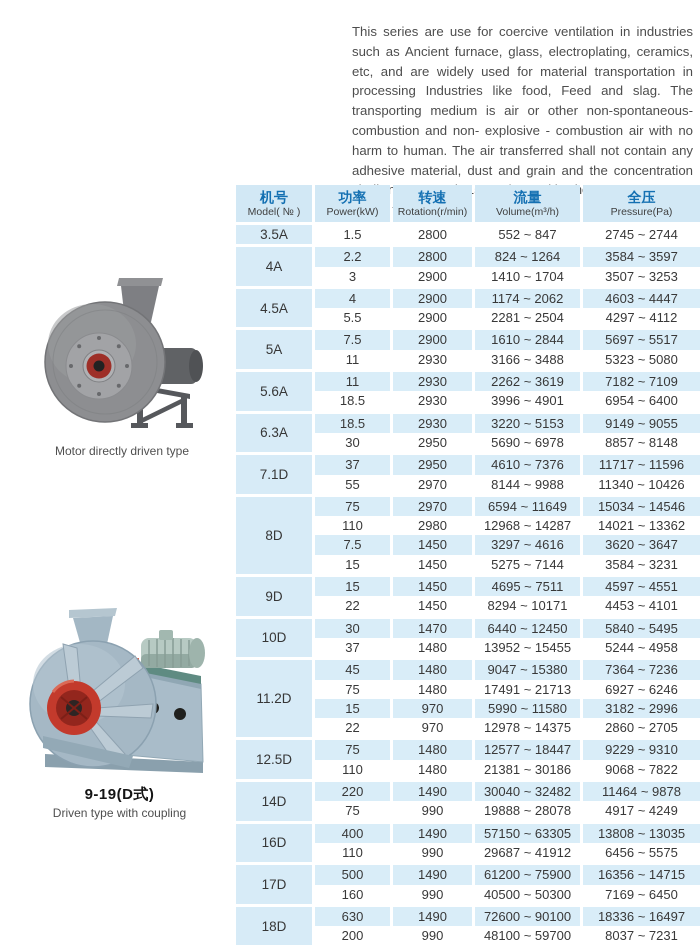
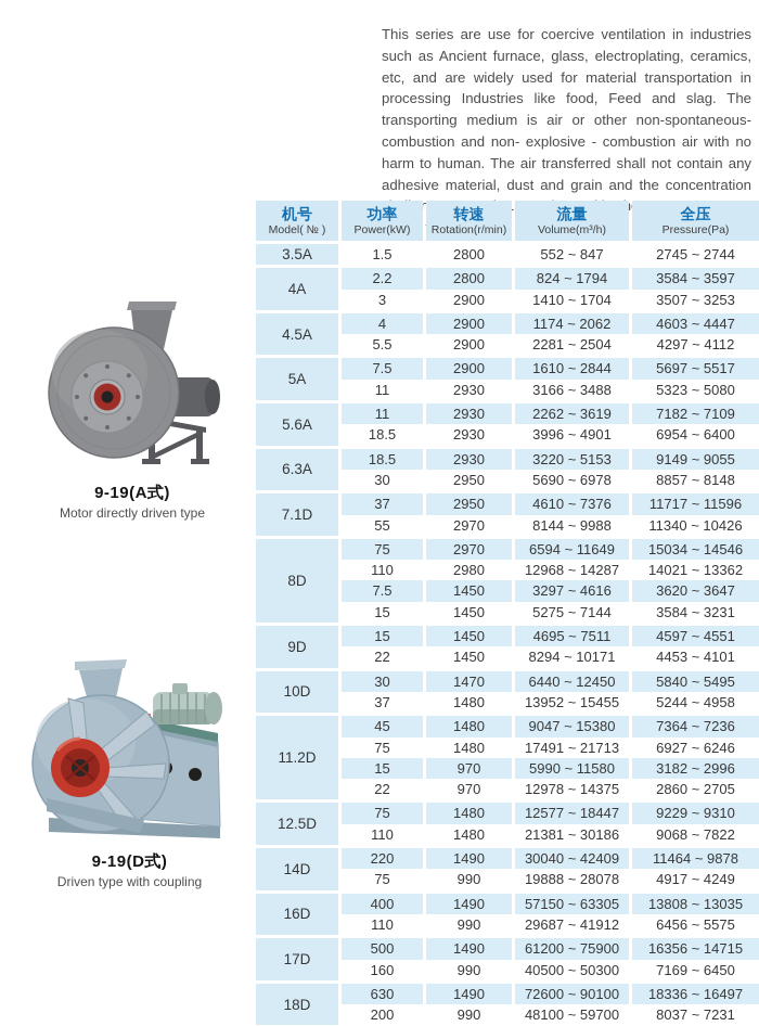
  This series are use for coercive ventilation in industries such as Ancient furnace, glass, electroplating, ceramics, etc, and are widely used for material transportation in processing Industries like food, Feed and slag. The transporting medium is air or other non-spontaneous-combustion and non- explosive - combustion air with no harm to human. The air transferred shall not contain any adhesive material, dust and grain and the concentration n
+ 9-19(A式)
  Motor directly driven type
  9-19(D式)
  Driven type with coupling
  机号
  Model( № )
  功率
  Power(kW)
  转速
  Rotation(r/min)
  流量
  Volume(m³/h)
  全压
  Pressure(Pa)
  3.5A
  1.5
  2800
  552 ~ 847
  2745 ~ 2744
  4A
  2.2
  2800
- 824 ~ 1264
+ 824 ~ 1794
  3584 ~ 3597
  3
  2900
  1410 ~ 1704
  3507 ~ 3253
  4.5A
  4
  2900
  1174 ~ 2062
  4603 ~ 4447
  5.5
  2900
  2281 ~ 2504
  4297 ~ 4112
  5A
  7.5
  2900
  1610 ~ 2844
  5697 ~ 5517
  11
  2930
  3166 ~ 3488
  5323 ~ 5080
  5.6A
  11
  2930
  2262 ~ 3619
  7182 ~ 7109
  18.5
  2930
  3996 ~ 4901
  6954 ~ 6400
  6.3A
  18.5
  2930
  3220 ~ 5153
  9149 ~ 9055
  30
  2950
  5690 ~ 6978
  8857 ~ 8148
  7.1D
  37
  2950
  4610 ~ 7376
  11717 ~ 11596
  55
  2970
  8144 ~ 9988
  11340 ~ 10426
  8D
  75
  2970
  6594 ~ 11649
  15034 ~ 14546
  110
  2980
  12968 ~ 14287
  14021 ~ 13362
  7.5
  1450
  3297 ~ 4616
  3620 ~ 3647
  15
  1450
  5275 ~ 7144
  3584 ~ 3231
  9D
  15
  1450
  4695 ~ 7511
  4597 ~ 4551
  22
  1450
  8294 ~ 10171
  4453 ~ 4101
  10D
  30
  1470
  6440 ~ 12450
  5840 ~ 5495
  37
  1480
  13952 ~ 15455
  5244 ~ 4958
  11.2D
  45
  1480
  9047 ~ 15380
  7364 ~ 7236
  75
  1480
  17491 ~ 21713
  6927 ~ 6246
  15
  970
  5990 ~ 11580
  3182 ~ 2996
  22
  970
  12978 ~ 14375
  2860 ~ 2705
  12.5D
  75
  1480
  12577 ~ 18447
  9229 ~ 9310
  110
  1480
  21381 ~ 30186
  9068 ~ 7822
  14D
  220
  1490
- 30040 ~ 32482
+ 30040 ~ 42409
  11464 ~ 9878
  75
  990
  19888 ~ 28078
  4917 ~ 4249
  16D
  400
  1490
  57150 ~ 63305
  13808 ~ 13035
  110
  990
  29687 ~ 41912
  6456 ~ 5575
  17D
  500
  1490
  61200 ~ 75900
  16356 ~ 14715
  160
  990
  40500 ~ 50300
  7169 ~ 6450
  18D
  630
  1490
  72600 ~ 90100
  18336 ~ 16497
  200
  990
  48100 ~ 59700
  8037 ~ 7231
